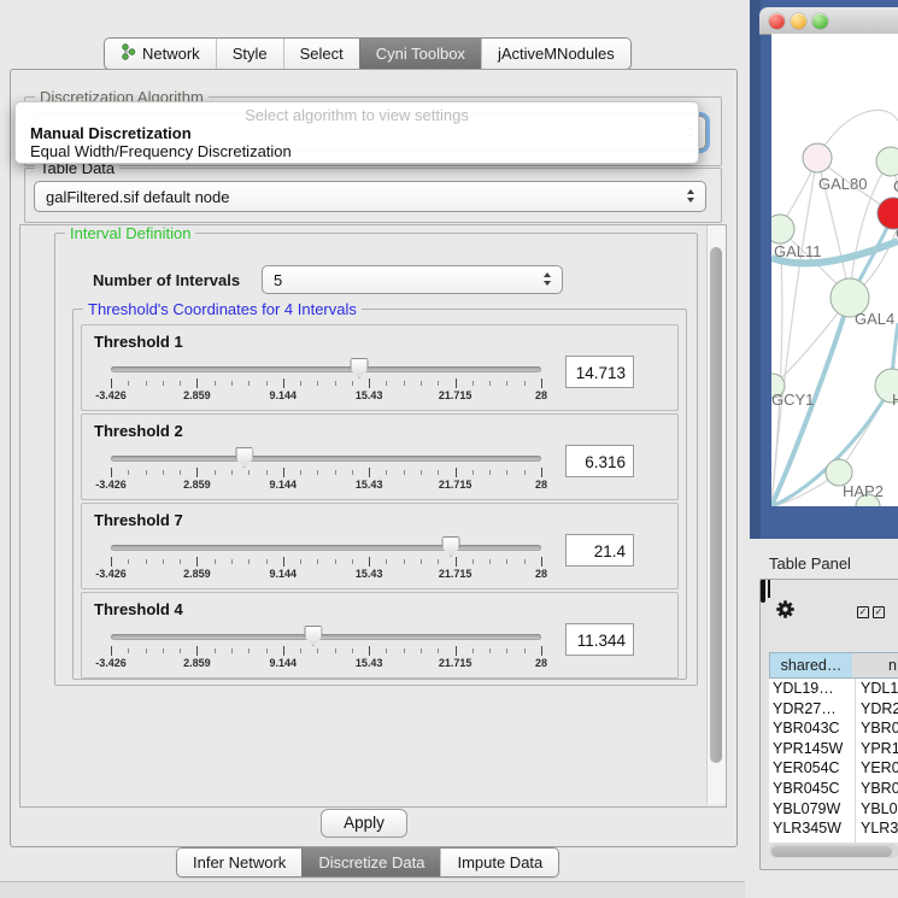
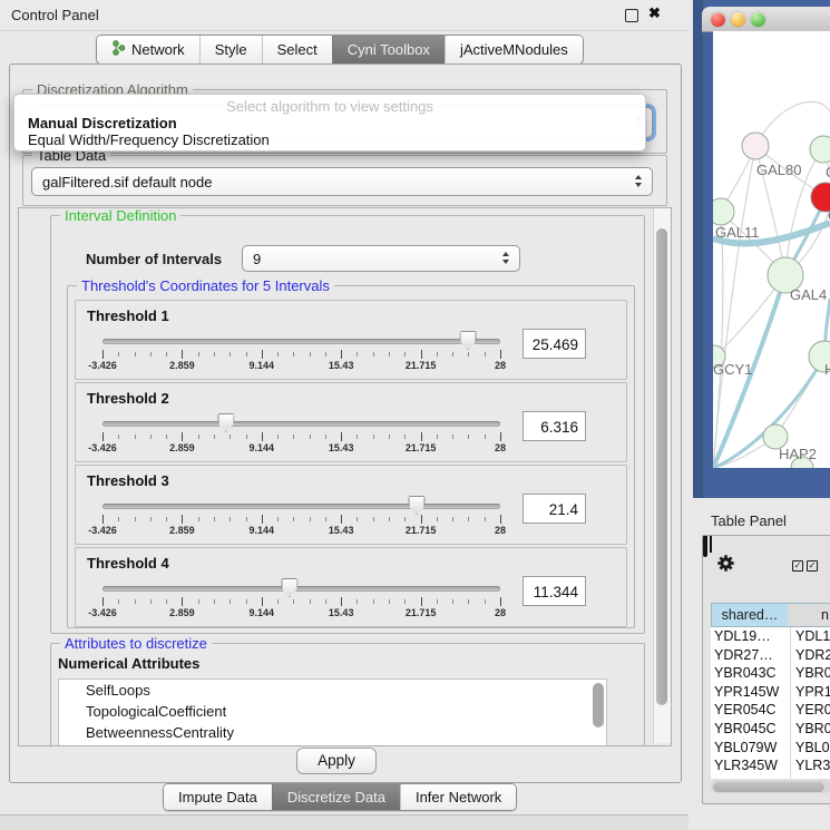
+ Control Panel
+ ✖
  Network
  Style
  Select
  Cyni Toolbox
  jActiveMNodules
  Discretization Algorithm
  Select algorithm to view settings
  Manual Discretization
  Equal Width/Frequency Discretization
  Table Data
  galFiltered.sif default node
  Interval Definition
  Number of Intervals
- 5
+ 9
- Threshold's Coordinates for 4 Intervals
+ Threshold's Coordinates for 5 Intervals
  Threshold 1
  -3.426
  2.859
  9.144
  15.43
  21.715
  28
- 14.713
+ 25.469
  Threshold 2
  -3.426
  2.859
  9.144
  15.43
  21.715
  28
  6.316
- Threshold 7
+ Threshold 3
  -3.426
  2.859
  9.144
  15.43
  21.715
  28
  21.4
  Threshold 4
  -3.426
  2.859
  9.144
  15.43
  21.715
  28
  11.344
+ Attributes to discretize
+ Numerical Attributes
+ SelfLoops
+ TopologicalCoefficient
+ BetweennessCentrality
  Apply
- Infer Network
+ Impute Data
  Discretize Data
- Impute Data
+ Infer Network
  GAL80
  GAL11
  GAL4
  GCY1
  HAP2
  Table Panel
  ✓
  ✓
  shared…
  n
  YDL19…
  YDL1
  YDR27…
  YDR2
  YBR043C
  YBR0
  YPR145W
  YPR1
  YER054C
  YER0
  YBR045C
  YBR0
  YBL079W
  YBL0
  YLR345W
  YLR3
